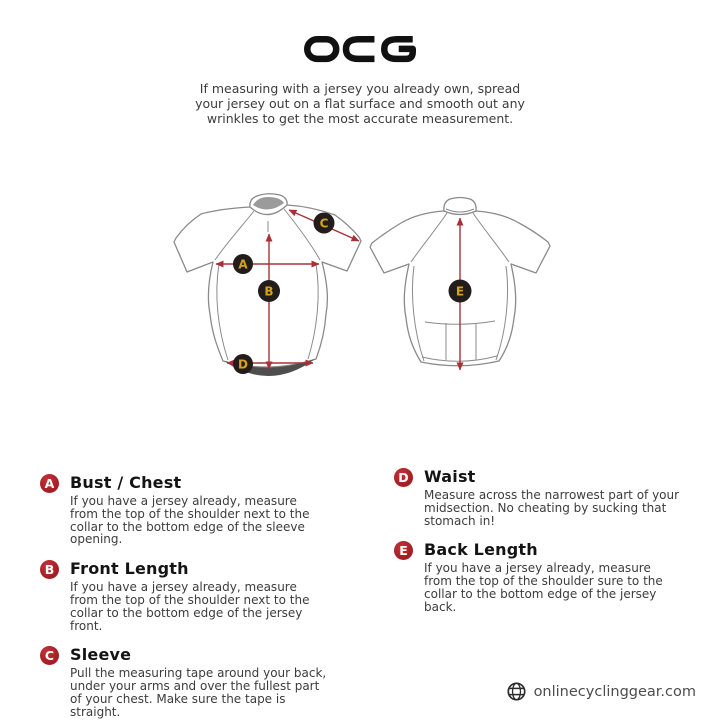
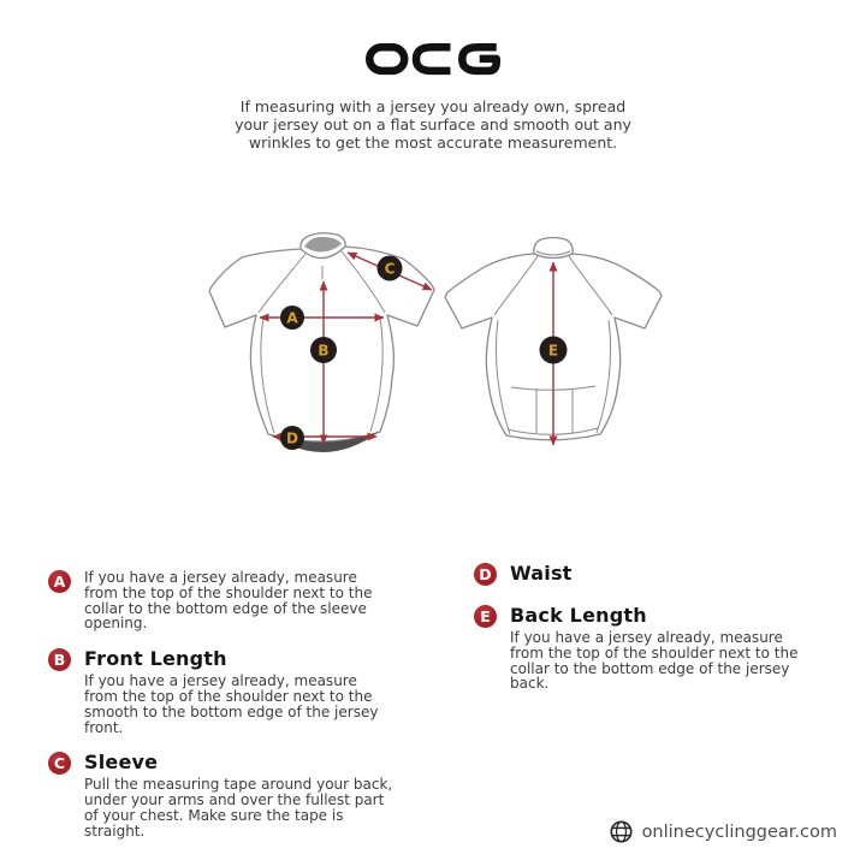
  If measuring with a jersey you already own, spread your jersey out on a flat surface and smooth out any wrinkles to get the most accurate measurement.
  A
  B
  C
  D
  E
  A
- Bust / Chest
  If you have a jersey already, measure from the top of the shoulder next to the collar to the bottom edge of the sleeve opening.
  B
  Front Length
- If you have a jersey already, measure from the top of the shoulder next to the collar to the bottom edge of the jersey front.
+ If you have a jersey already, measure from the top of the shoulder next to the smooth to the bottom edge of the jersey front.
  C
  Sleeve
  Pull the measuring tape around your back, under your arms and over the fullest part of your chest. Make sure the tape is straight.
  D
  Waist
- Measure across the narrowest part of your midsection. No cheating by sucking that stomach in!
  E
  Back Length
- If you have a jersey already, measure from the top of the shoulder sure to the collar to the bottom edge of the jersey back.
+ If you have a jersey already, measure from the top of the shoulder next to the collar to the bottom edge of the jersey back.
  onlinecyclinggear.com
